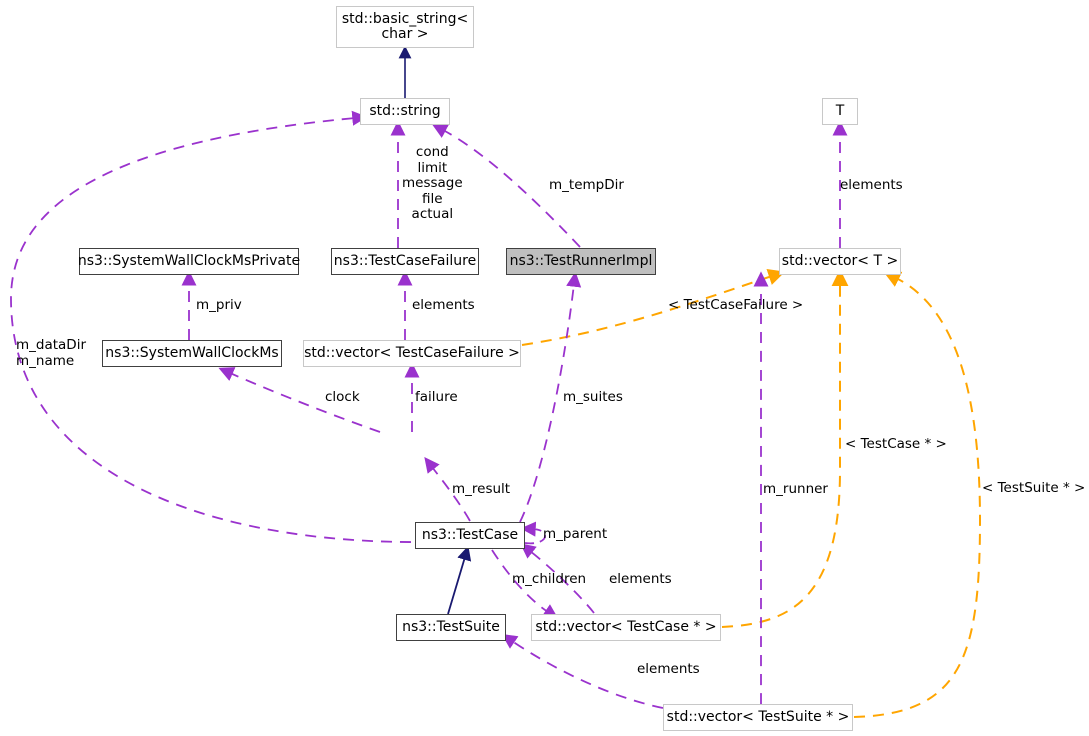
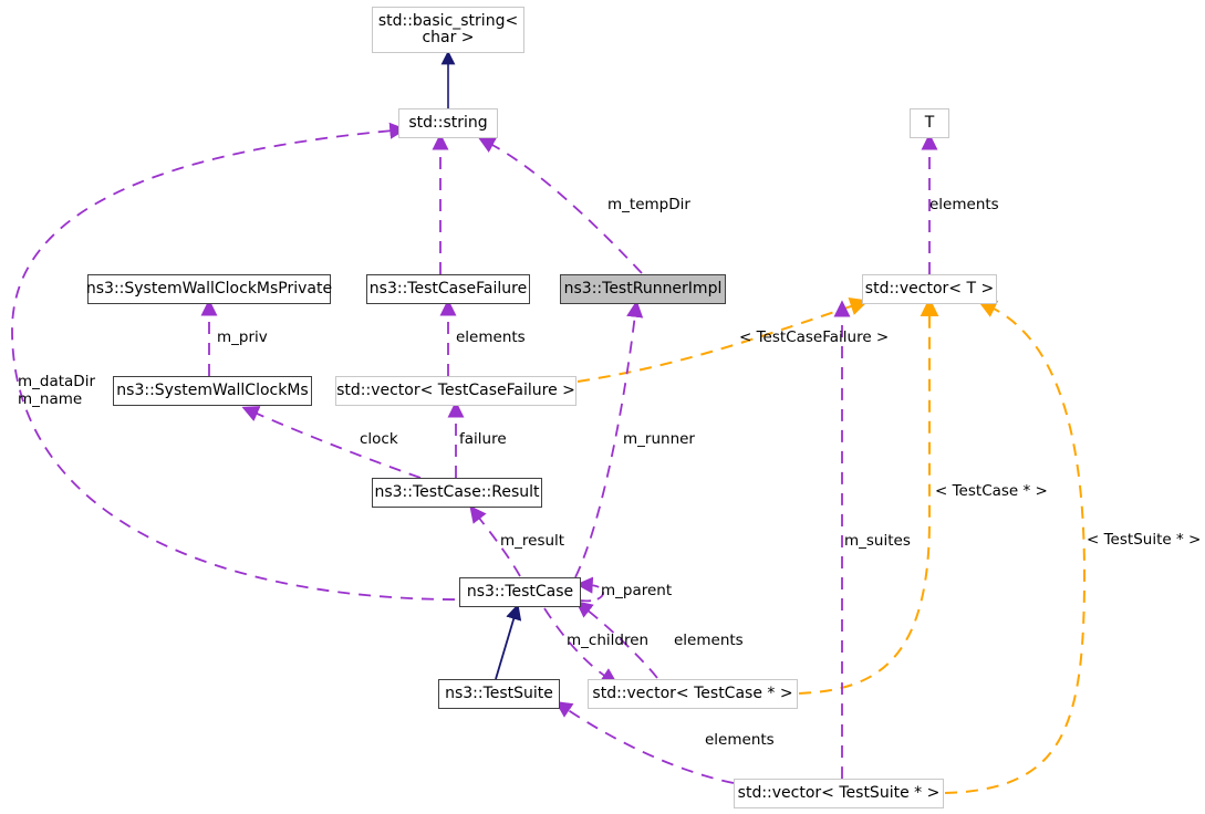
  std::basic_string<
  char >
  std::string
  T
  ns3::SystemWallClockMsPrivate
  ns3::TestCaseFailure
  ns3::TestRunnerImpl
  std::vector< T >
  ns3::SystemWallClockMs
  std::vector< TestCaseFailure >
+ ns3::TestCase::Result
  ns3::TestCase
  ns3::TestSuite
  std::vector< TestCase * >
  std::vector< TestSuite * >
- cond
- limit
- message
- file
- actual
  m_tempDir
  elements
  m_priv
  elements
  < TestCaseFailure >
  m_dataDir
  m_name
  clock
  failure
- m_suites
+ m_runner
  < TestCase * >
  m_result
- m_runner
+ m_suites
  < TestSuite * >
  m_parent
  m_children
  elements
  elements
